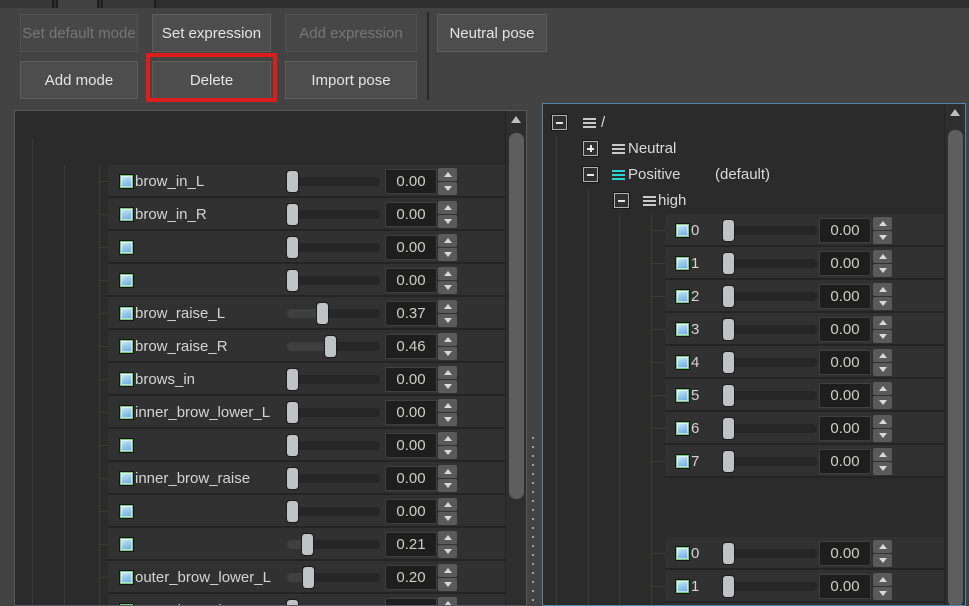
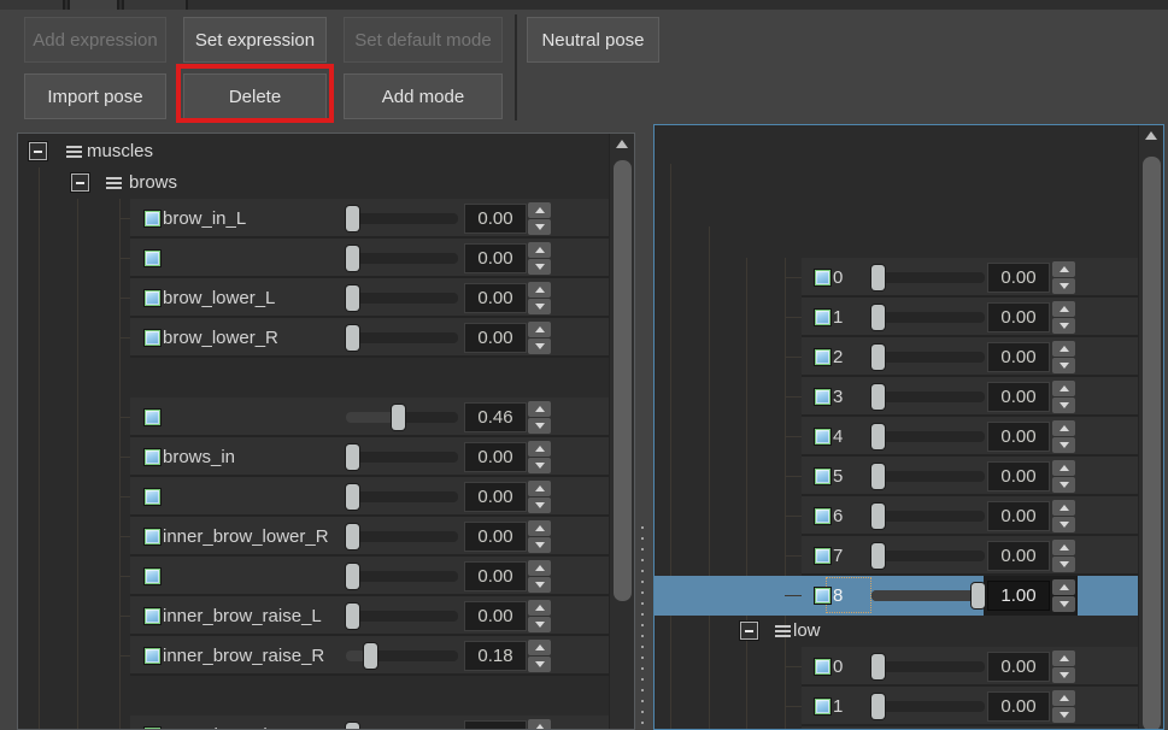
- Set default mode
+ Add expression
  Set expression
- Add expression
+ Set default mode
  Neutral pose
- Add mode
+ Import pose
  Delete
- Import pose
+ Add mode
+ muscles
+ brows
  brow_in_L
  0.00
- brow_in_R
  0.00
+ brow_lower_L
  0.00
+ brow_lower_R
  0.00
- brow_raise_L
- 0.37
- brow_raise_R
  0.46
  brows_in
  0.00
- inner_brow_lower_L
  0.00
+ inner_brow_lower_R
  0.00
- inner_brow_raise
  0.00
+ inner_brow_raise_L
  0.00
+ inner_brow_raise_R
- 0.21
+ 0.18
- outer_brow_lower_L
- 0.20
- /
- Neutral
- Positive
- (default)
- high
  0
  0.00
  1
  0.00
  2
  0.00
  3
  0.00
  4
  0.00
  5
  0.00
  6
  0.00
  7
  0.00
+ 8
+ 1.00
+ low
  0
  0.00
  1
  0.00
